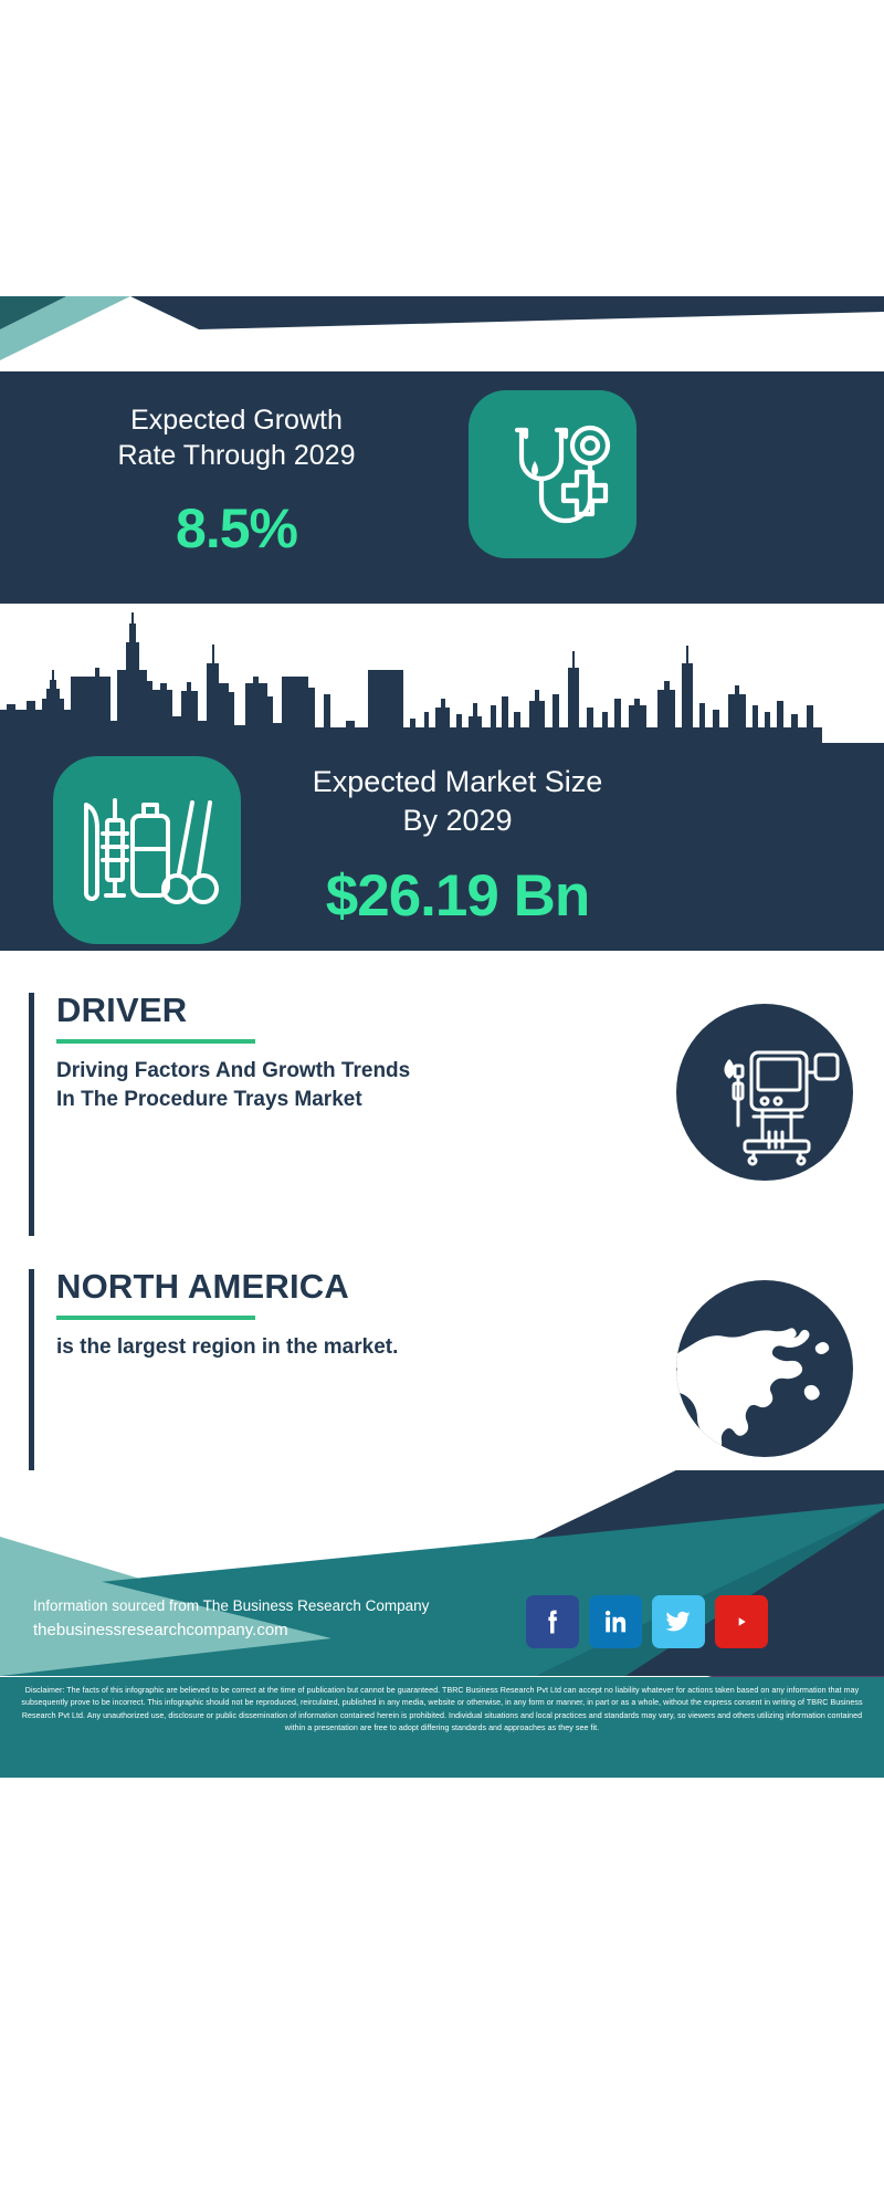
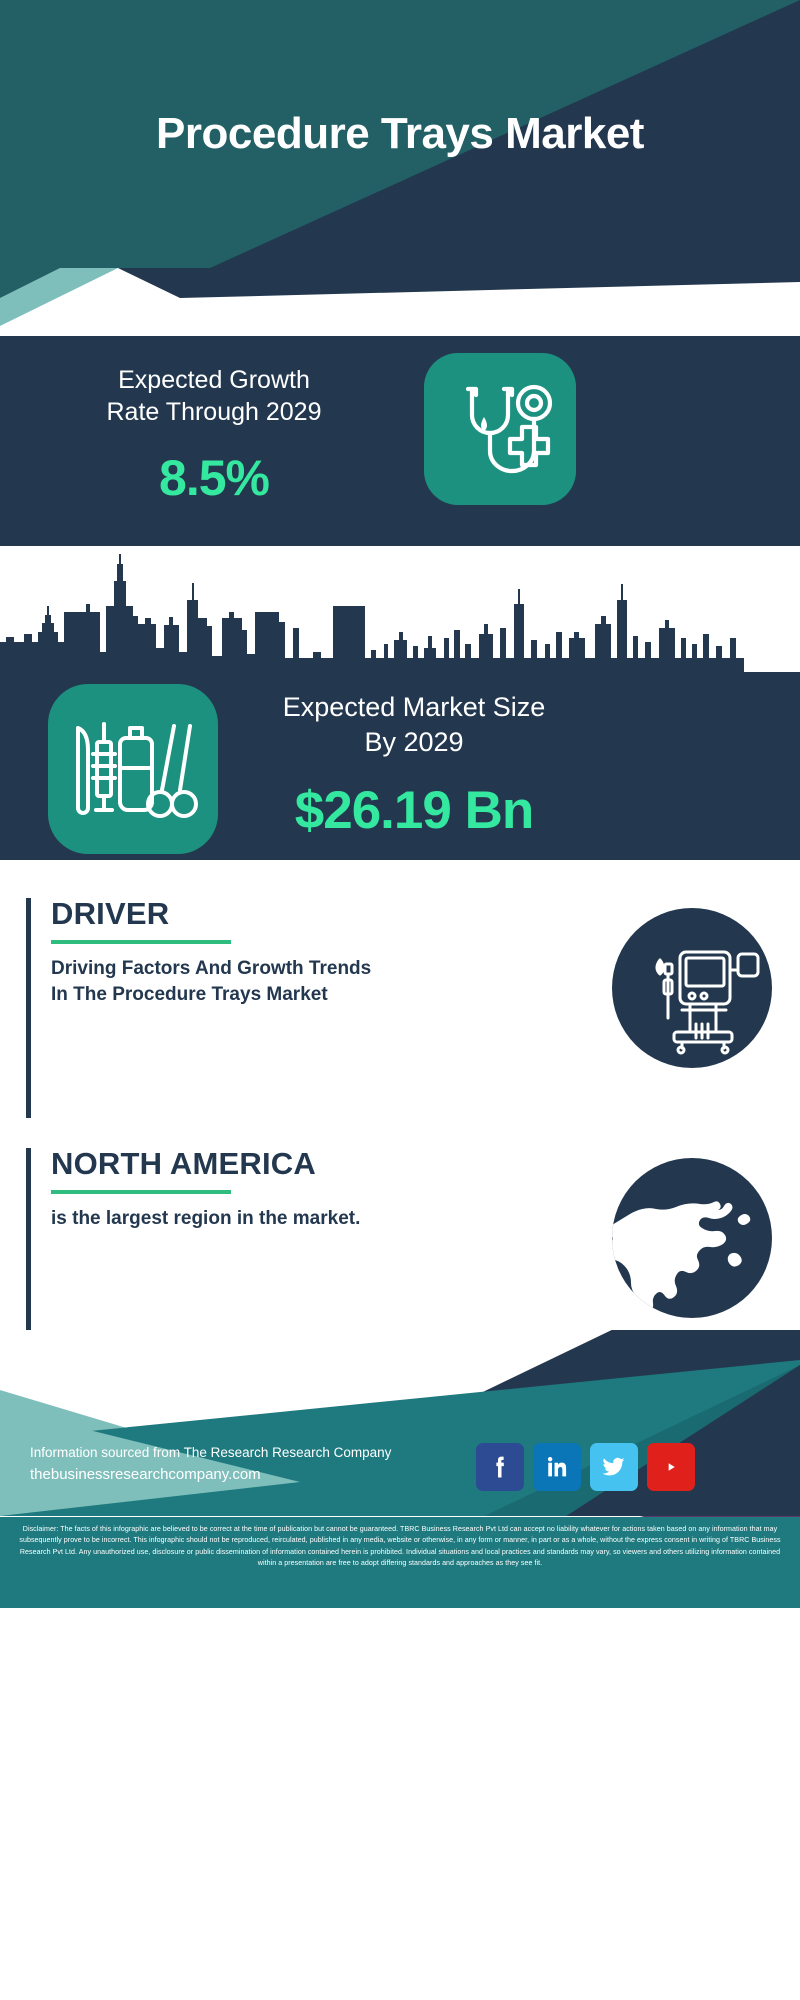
+ Procedure Trays Market
  Expected Growth
  Rate Through 2029
  8.5%
  Expected Market Size
  By 2029
  $26.19 Bn
  DRIVER
  Driving Factors And Growth Trends In The Procedure Trays Market
  NORTH AMERICA
  is the largest region in the market.
- Information sourced from The Business Research Company
+ Information sourced from The Research Research Company
  thebusinessresearchcompany.com
  Disclaimer: The facts of this infographic are believed to be correct at the time of publication but cannot be guaranteed. TBRC Business Research Pvt Ltd can accept no liability whatever for actions taken based on any information that may subsequently prove to be incorrect. This infographic should not be reproduced, reirculated, published in any media, website or otherwise, in any form or manner, in part or as a whole, without the express consent in writing of TBRC Business Research Pvt Ltd. Any unauthorized use, disclosure or public dissemination of information contained herein is prohibited. Individual situations and local practices and standards may vary, so viewers and others utilizing information contained within a presentation are free to adopt differing standards and approaches as they see fit.
